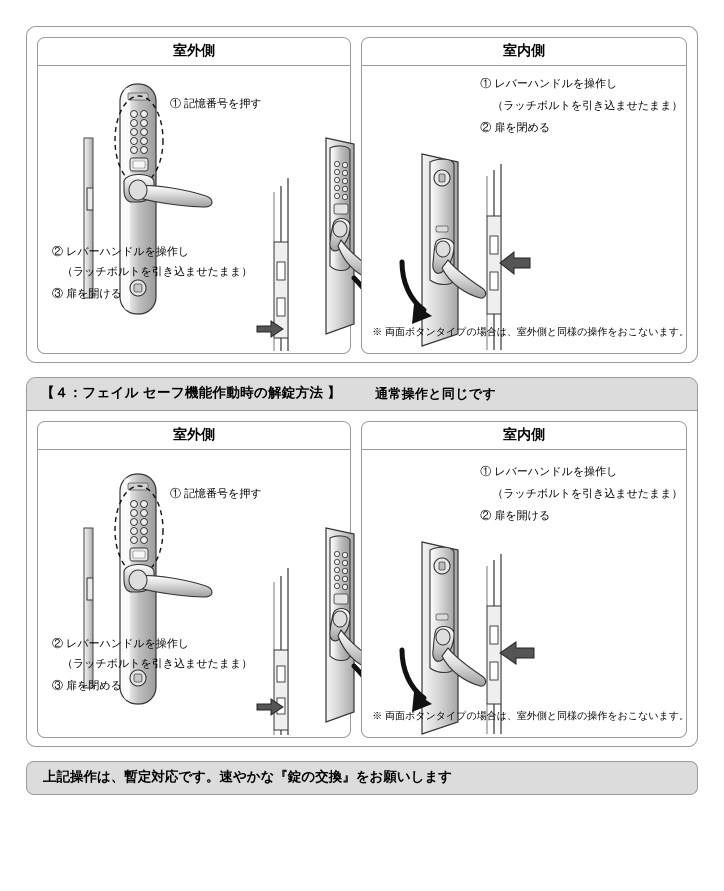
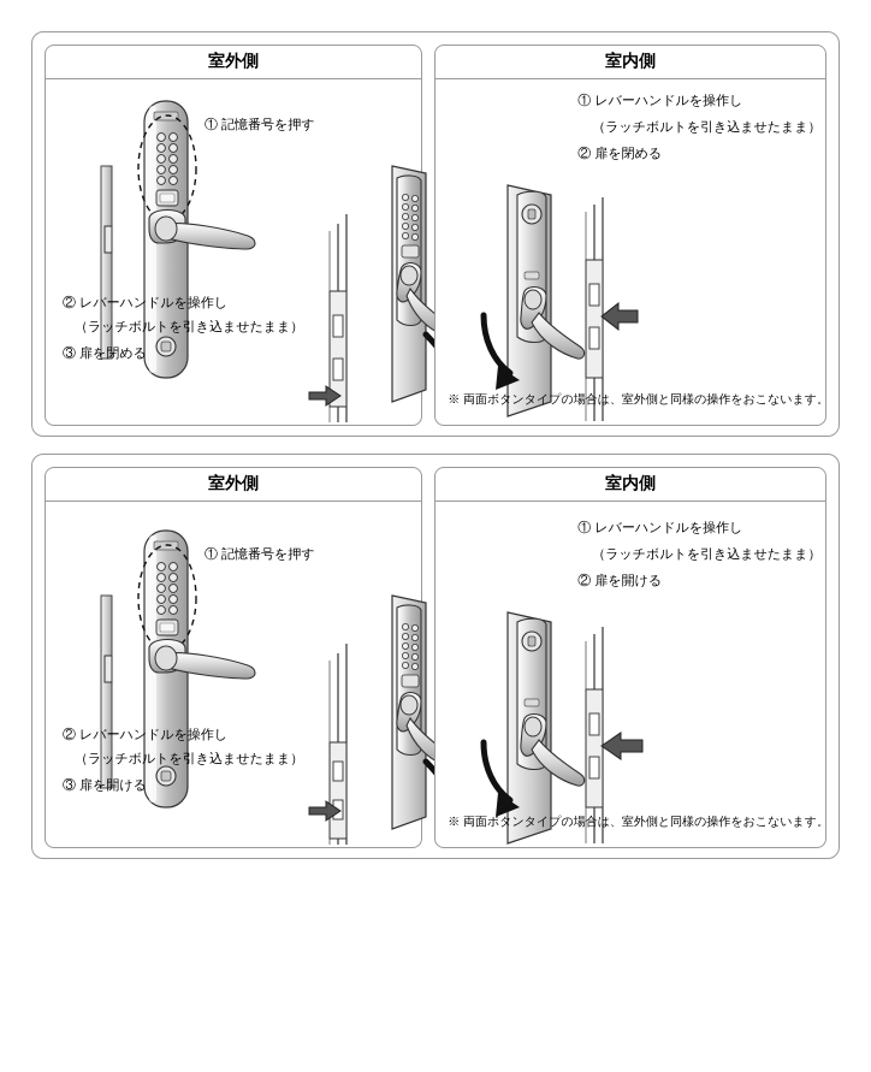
  室外側
  ① 記憶番号を押す
  ② レバーハンドルを操作し
  （ラッチボルトを引き込ませたまま）
- ③ 扉を開ける
+ ③ 扉を閉める
  室内側
  ① レバーハンドルを操作し
  （ラッチボルトを引き込ませたまま）
  ② 扉を閉める
  ※ 両面ボタンタイプの場合は、室外側と同様の操作をおこないます。
- 【４：フェイル セーフ機能作動時の解錠方法 】
- 通常操作と同じです
  室外側
  ① 記憶番号を押す
  ② レバーハンドルを操作し
  （ラッチボルトを引き込ませたまま）
- ③ 扉を閉める
+ ③ 扉を開ける
  室内側
  ① レバーハンドルを操作し
  （ラッチボルトを引き込ませたまま）
  ② 扉を開ける
  ※ 両面ボタンタイプの場合は、室外側と同様の操作をおこないます。
- 上記操作は、暫定対応です。速やかな『錠の交換』をお願いします
